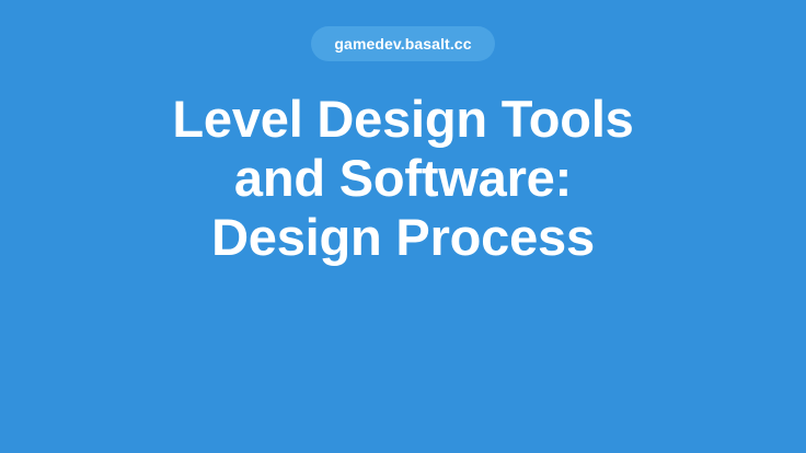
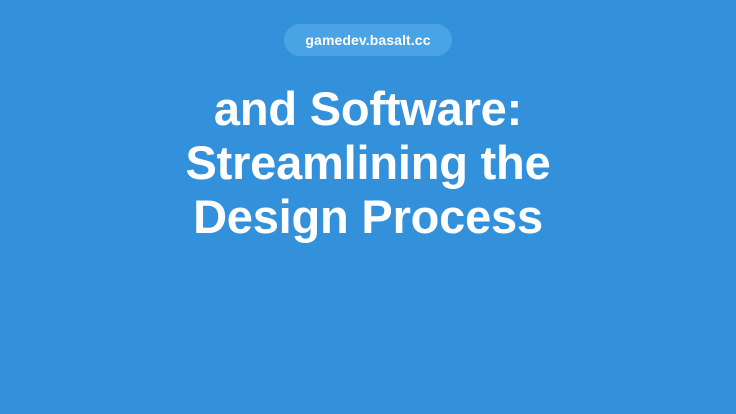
  gamedev.basalt.cc
- Level Design Tools
  and Software:
+ Streamlining the
  Design Process
